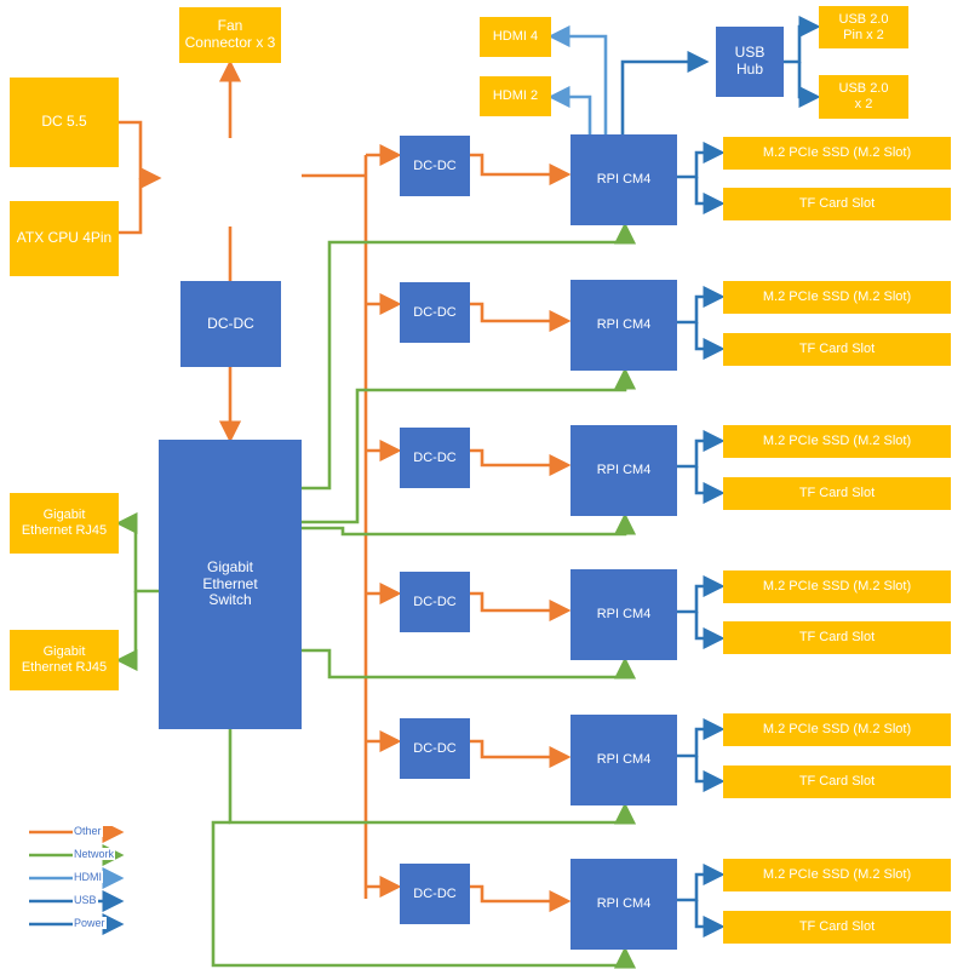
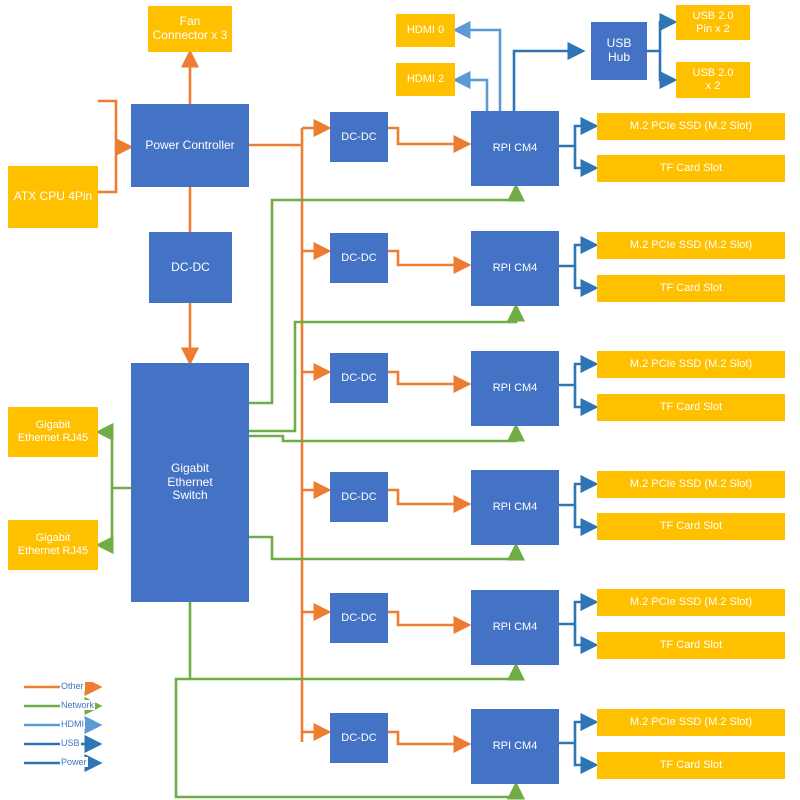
- DC 5.5
  ATX CPU 4Pin
  Fan
  Connector x 3
+ Power Controller
  DC-DC
  Gigabit
  Ethernet
  Switch
  Gigabit
  Ethernet RJ45
  Gigabit
  Ethernet RJ45
- HDMI 4
+ HDMI 0
  HDMI 2
  USB
  Hub
  USB 2.0
  Pin x 2
  USB 2.0
  x 2
  DC-DC
  RPI CM4
  M.2 PCIe SSD (M.2 Slot)
  TF Card Slot
  DC-DC
  RPI CM4
  M.2 PCIe SSD (M.2 Slot)
  TF Card Slot
  DC-DC
  RPI CM4
  M.2 PCIe SSD (M.2 Slot)
  TF Card Slot
  DC-DC
  RPI CM4
  M.2 PCIe SSD (M.2 Slot)
  TF Card Slot
  DC-DC
  RPI CM4
  M.2 PCIe SSD (M.2 Slot)
  TF Card Slot
  DC-DC
  RPI CM4
  M.2 PCIe SSD (M.2 Slot)
  TF Card Slot
  Other
  Network
  HDMI
  USB
  Power
